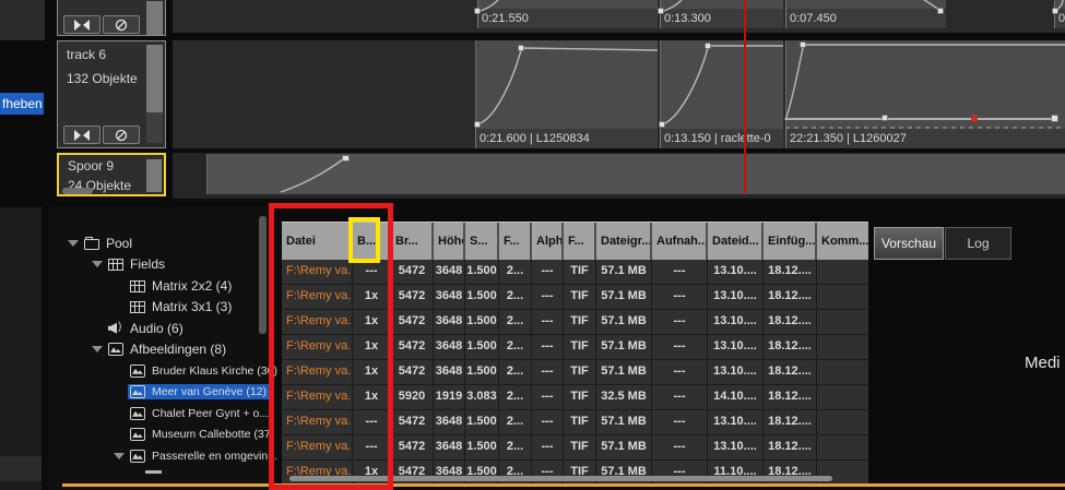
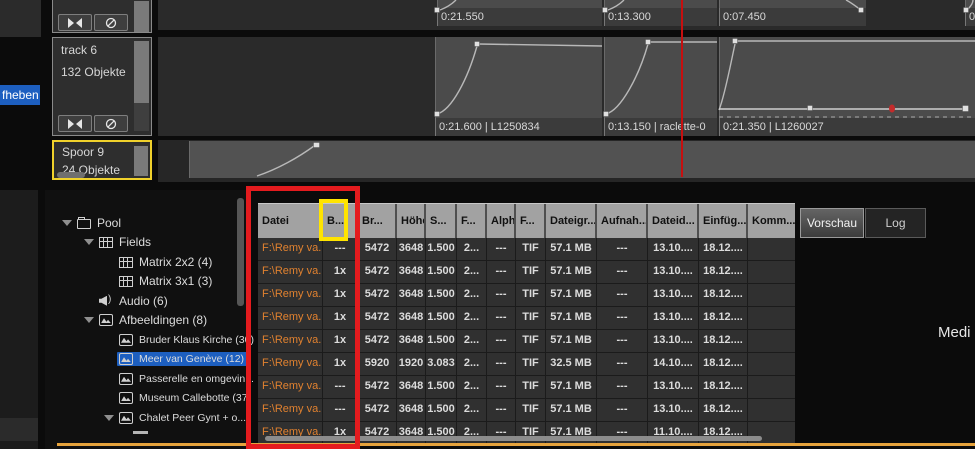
  fheben
  track 6
  132 Objekte
  Spoor 9
  24 Objekte
  0:21.550
  0:13.300
  0:07.450
  0:21.600 | L1250834
  0:13.150 | racltte-0
- 22:21.350 | L1260027
+ 0:21.350 | L1260027
  Pool
  Fields
  Matrix 2x2 (4)
  Matrix 3x1 (3)
  Audio (6)
  Afbeeldingen (8)
  Bruder Klaus Kirche (30)
  Meer van Genève (12)
- Chalet Peer Gynt + o...
+ Passerelle en omgevin...
  Museum Callebotte (37)
- Passerelle en omgevin...
+ Chalet Peer Gynt + o...
  Datei
  B...
  Br...
  Höh
  S...
  F...
  Alph
  F...
  Dateigr...
  Aufnah...
  Dateid...
  Einfüg...
  Komm...
  F:\Remy va..
  ---
  5472
  3648
  1.500
  2...
  ---
  TIF
  57.1 MB
  ---
  13.10....
  18.12....
  F:\Remy va..
  1x
  5472
  3648
  1.500
  2...
  ---
  TIF
  57.1 MB
  ---
  13.10....
  18.12....
  F:\Remy va..
  1x
  5472
  3648
  1.500
  2...
  ---
  TIF
  57.1 MB
  ---
  13.10....
  18.12....
  F:\Remy va..
  1x
  5472
  3648
  1.500
  2...
  ---
  TIF
  57.1 MB
  ---
  13.10....
  18.12....
  F:\Remy va..
  1x
  5472
  3648
  1.500
  2...
  ---
  TIF
  57.1 MB
  ---
  13.10....
  18.12....
  F:\Remy va..
  1x
  5920
- 1919
+ 1920
  3.083
  2...
  ---
  TIF
  32.5 MB
  ---
  14.10....
  18.12....
  F:\Remy va..
  ---
  5472
  3648
  1.500
  2...
  ---
  TIF
  57.1 MB
  ---
  13.10....
  18.12....
  F:\Remy va..
  ---
  5472
  3648
  1.500
  2...
  ---
  TIF
  57.1 MB
  ---
  13.10....
  18.12....
  F:\Remy va..
  1x
  5472
  3648
  1.500
  2...
  ---
  TIF
  57.1 MB
  ---
  11.10....
  18.12....
  Vorschau
  Log
  Medi
